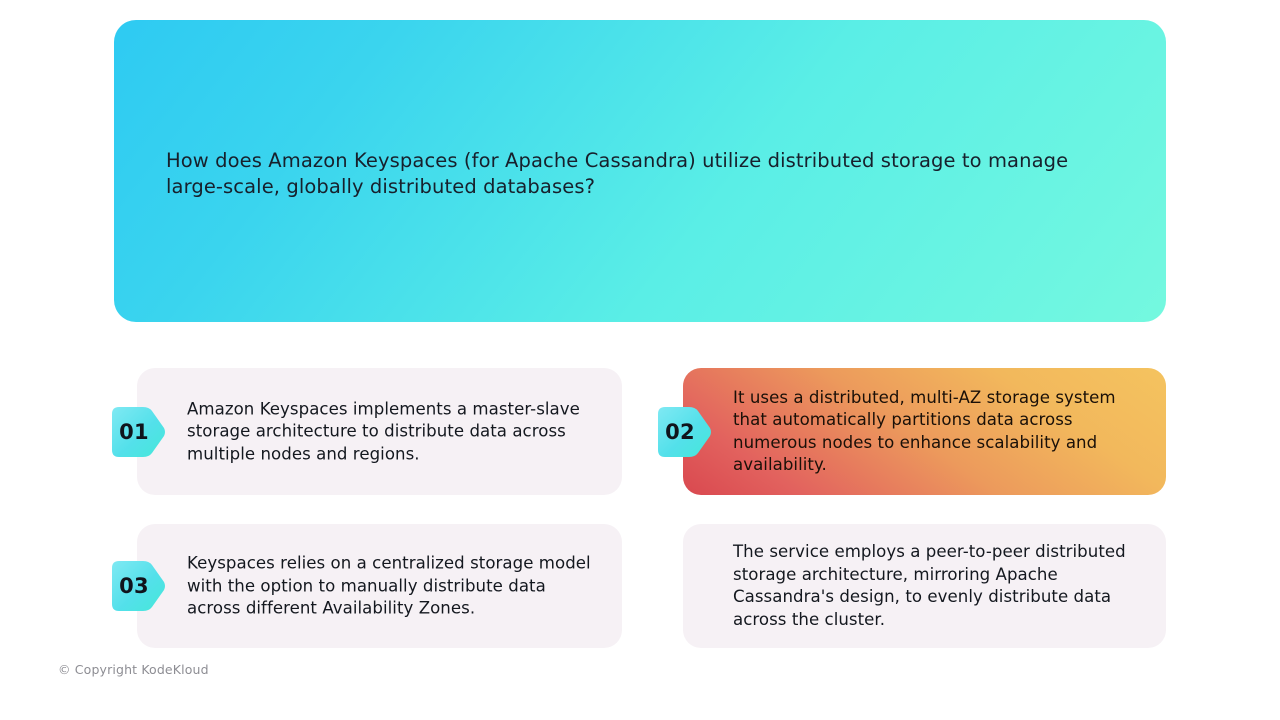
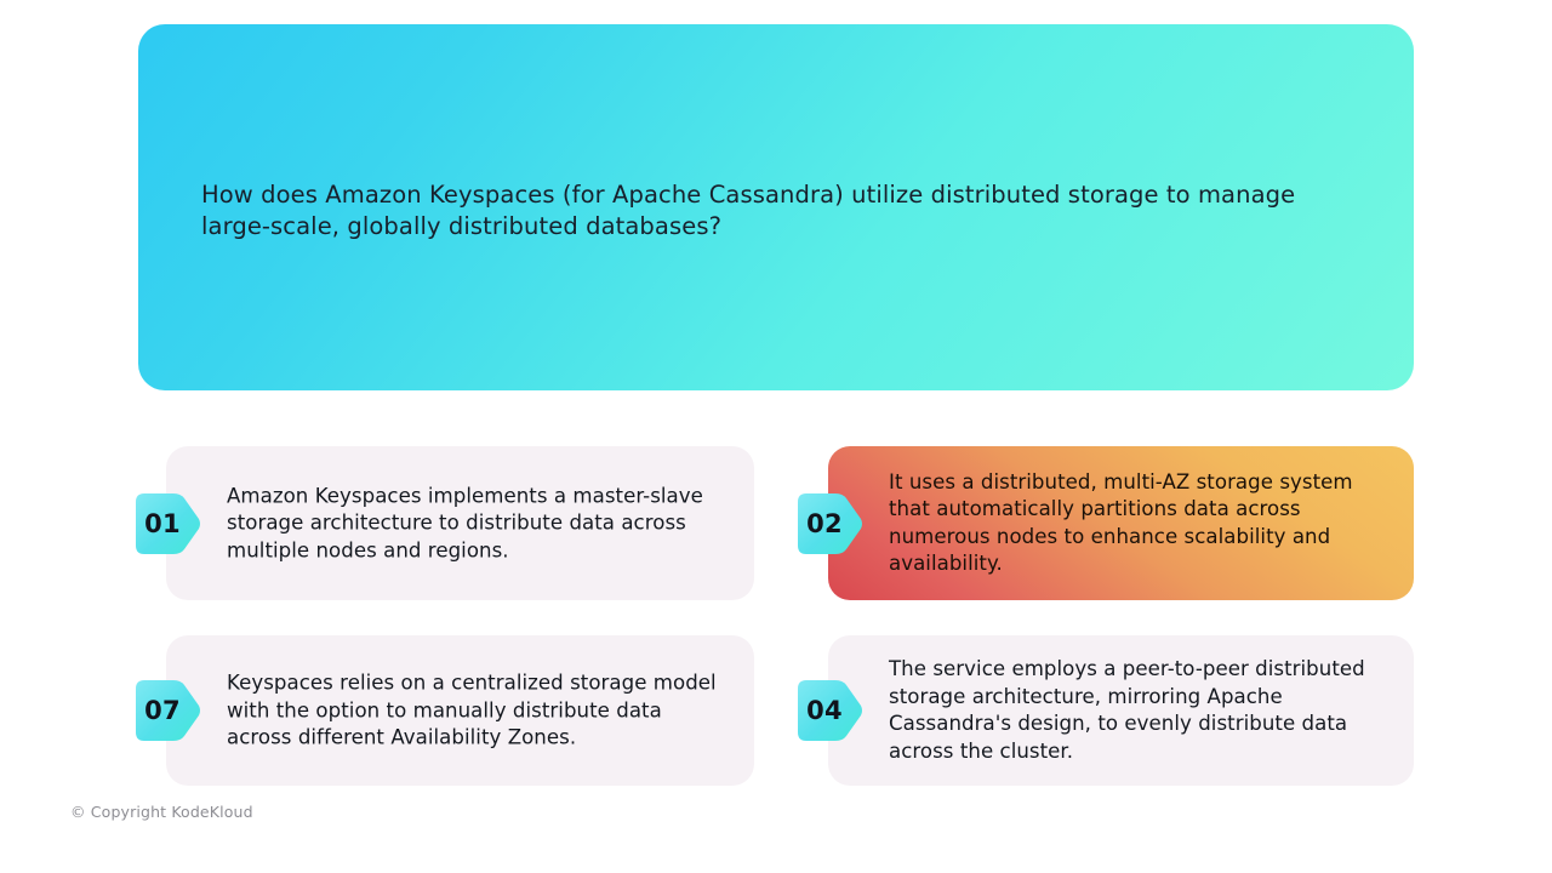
  How does Amazon Keyspaces (for Apache Cassandra) utilize distributed storage to manage large-scale, globally distributed databases?
  01
  Amazon Keyspaces implements a master-slave storage architecture to distribute data across multiple nodes and regions.
  02
  It uses a distributed, multi-AZ storage system that automatically partitions data across numerous nodes to enhance scalability and availability.
- 03
+ 07
  Keyspaces relies on a centralized storage model with the option to manually distribute data across different Availability Zones.
+ 04
  The service employs a peer-to-peer distributed storage architecture, mirroring Apache Cassandra's design, to evenly distribute data across the cluster.
  © Copyright KodeKloud
